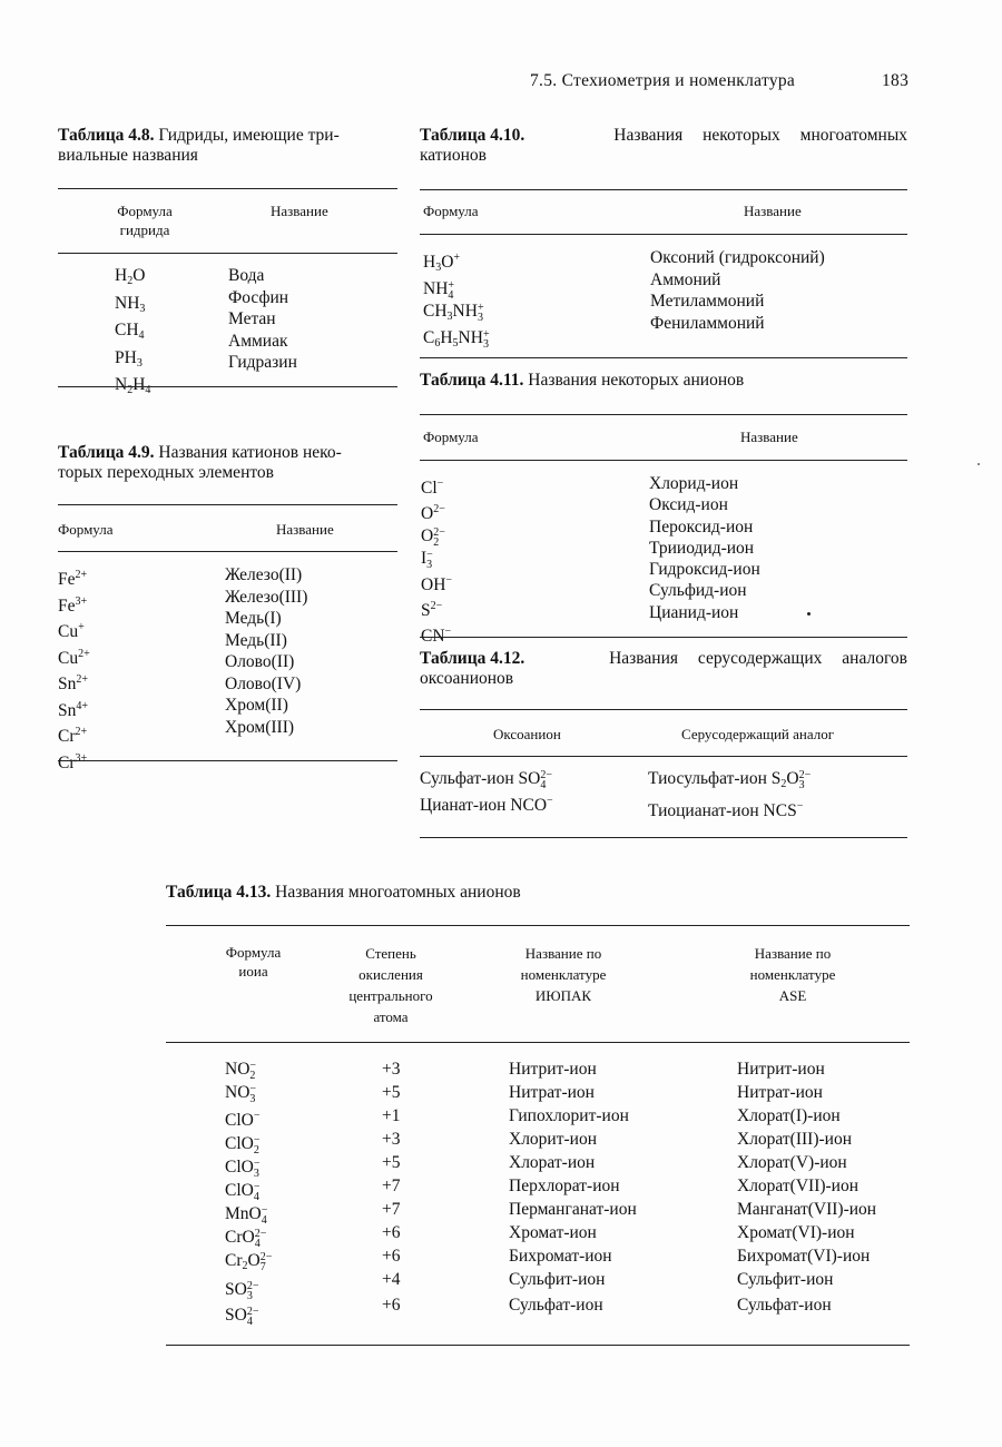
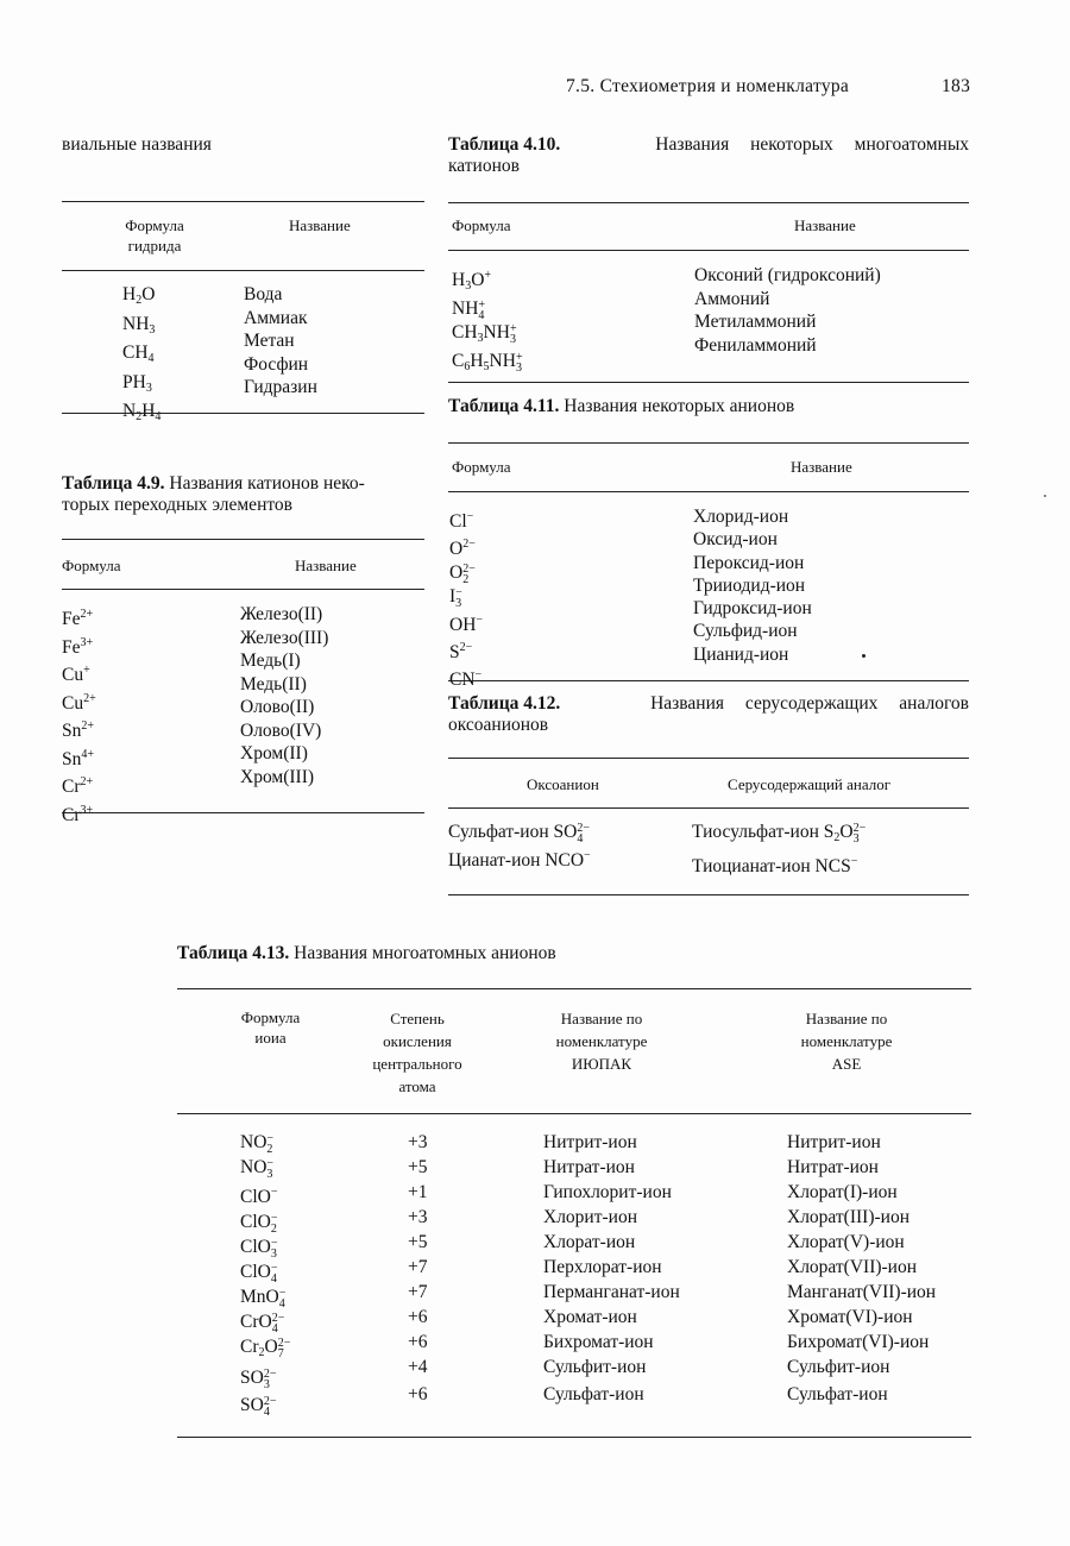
  7.5. Стехиометрия и номенклатура
  183
- Таблица 4.8. Гидриды, имеющие три-
  виальные названия
  Формула
  гидрида
  Название
  H2O
  NH3
  CH4
  PH3
  N2H4
  Вода
- Фосфин
+ Аммиак
  Метан
- Аммиак
+ Фосфин
  Гидразин
  Таблица 4.9. Названия катионов неко-
  торых переходных элементов
  Формула
  Название
  Fe2+
  Fe3+
  Cu+
  Cu2+
  Sn2+
  Sn4+
  Cr2+
  Cr3+
  Железо(II)
  Железо(III)
  Медь(I)
  Медь(II)
  Олово(II)
  Олово(IV)
  Хром(II)
  Хром(III)
  Таблица 4.10.
  Названия некоторых многоатомных
  катионов
  Формула
  Название
  H3O+
  NH
  +
  4
  CH3NH
  +
  3
  C6H5NH
  +
  3
  Оксоний (гидроксоний)
  Аммоний
  Метиламмоний
  Фениламмоний
  Таблица 4.11. Названия некоторых анионов
  Формула
  Название
  Cl−
  O2−
  O
  2−
  2
  I
  −
  3
  OH−
  S2−
  CN−
  Хлорид-ион
  Оксид-ион
  Пероксид-ион
  Трииодид-ион
  Гидроксид-ион
  Сульфид-ион
  Цианид-ион
  Таблица 4.12.
  Названия серусодержащих аналогов
  оксоанионов
  Оксоанион
  Серусодержащий аналог
  Сульфат-ион SO
  2−
  4
  Цианат-ион NCO−
  Тиосульфат-ион S2O
  2−
  3
  Тиоцианат-ион NCS−
  Таблица 4.13. Названия многоатомных анионов
  Формула
  иоиа
  Степень
  окисления
  центрального
  атома
  Название по
  номенклатуре
  ИЮПАК
  Название по
  номенклатуре
  ASE
  NO
  −
  2
  NO
  −
  3
  ClO−
  ClO
  −
  2
  ClO
  −
  3
  ClO
  −
  4
  MnO
  −
  4
  CrO
  2−
  4
  Cr2O
  2−
  7
  SO
  2−
  3
  SO
  2−
  4
  +3
  +5
  +1
  +3
  +5
  +7
  +7
  +6
  +6
  +4
  +6
  Нитрит-ион
  Нитрат-ион
  Гипохлорит-ион
  Хлорит-ион
  Хлорат-ион
  Перхлорат-ион
  Перманганат-ион
  Хромат-ион
  Бихромат-ион
  Сульфит-ион
  Сульфат-ион
  Нитрит-ион
  Нитрат-ион
  Хлорат(I)-ион
  Хлорат(III)-ион
  Хлорат(V)-ион
  Хлорат(VII)-ион
  Манганат(VII)-ион
  Хромат(VI)-ион
  Бихромат(VI)-ион
  Сульфит-ион
  Сульфат-ион
